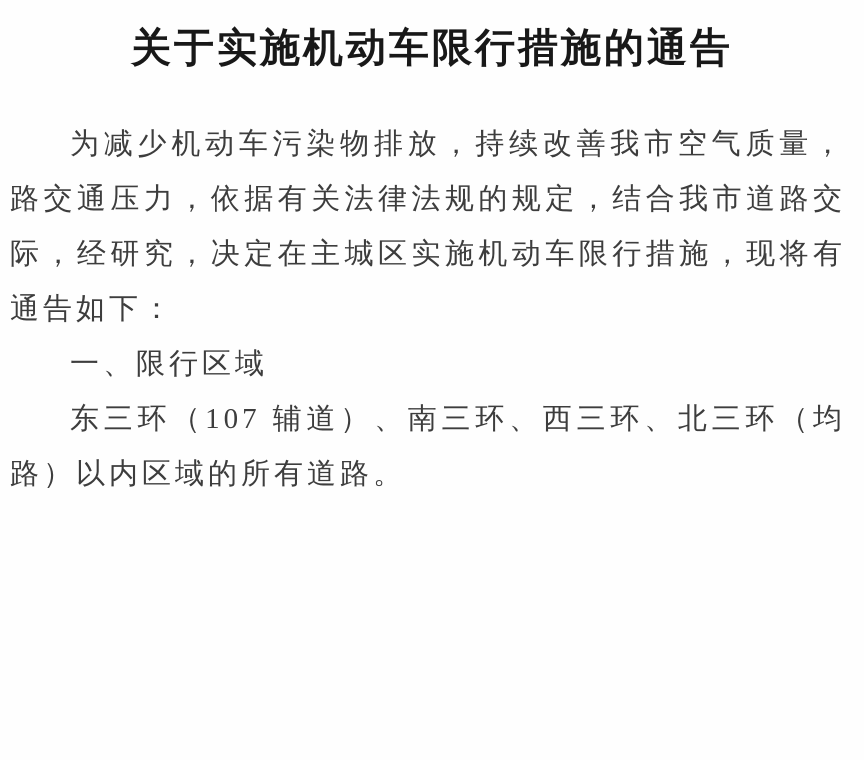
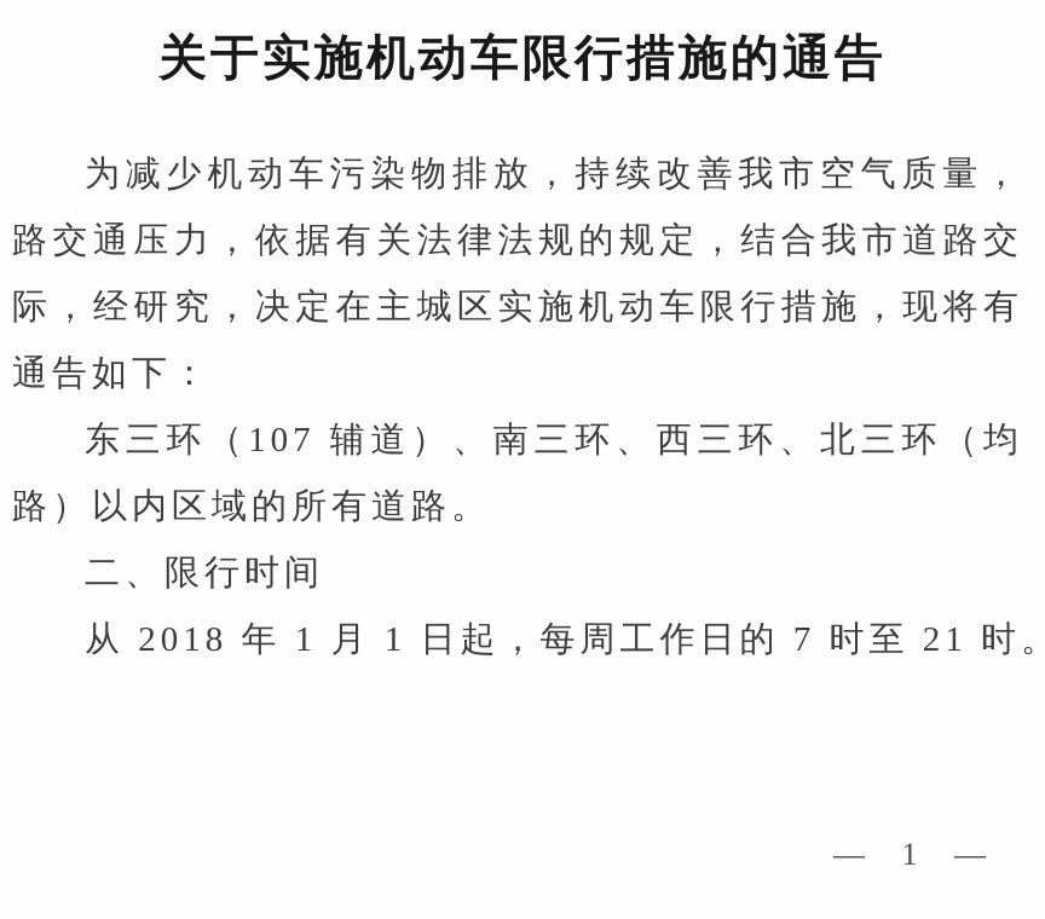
  关于实施机动车限行措施的通告
  为减少机动车污染物排放，持续改善我市空气质量，
  路交通压力，依据有关法律法规的规定，结合我市道路交
  际，经研究，决定在主城区实施机动车限行措施，现将有
  通告如下：
- 一、限行区域
  东三环（107 辅道）、南三环、西三环、北三环（均
  路）以内区域的所有道路。
+ 二、限行时间
+ 从 2018 年 1 月 1 日起，每周工作日的 7 时至 21 时。
+ — 1 —
